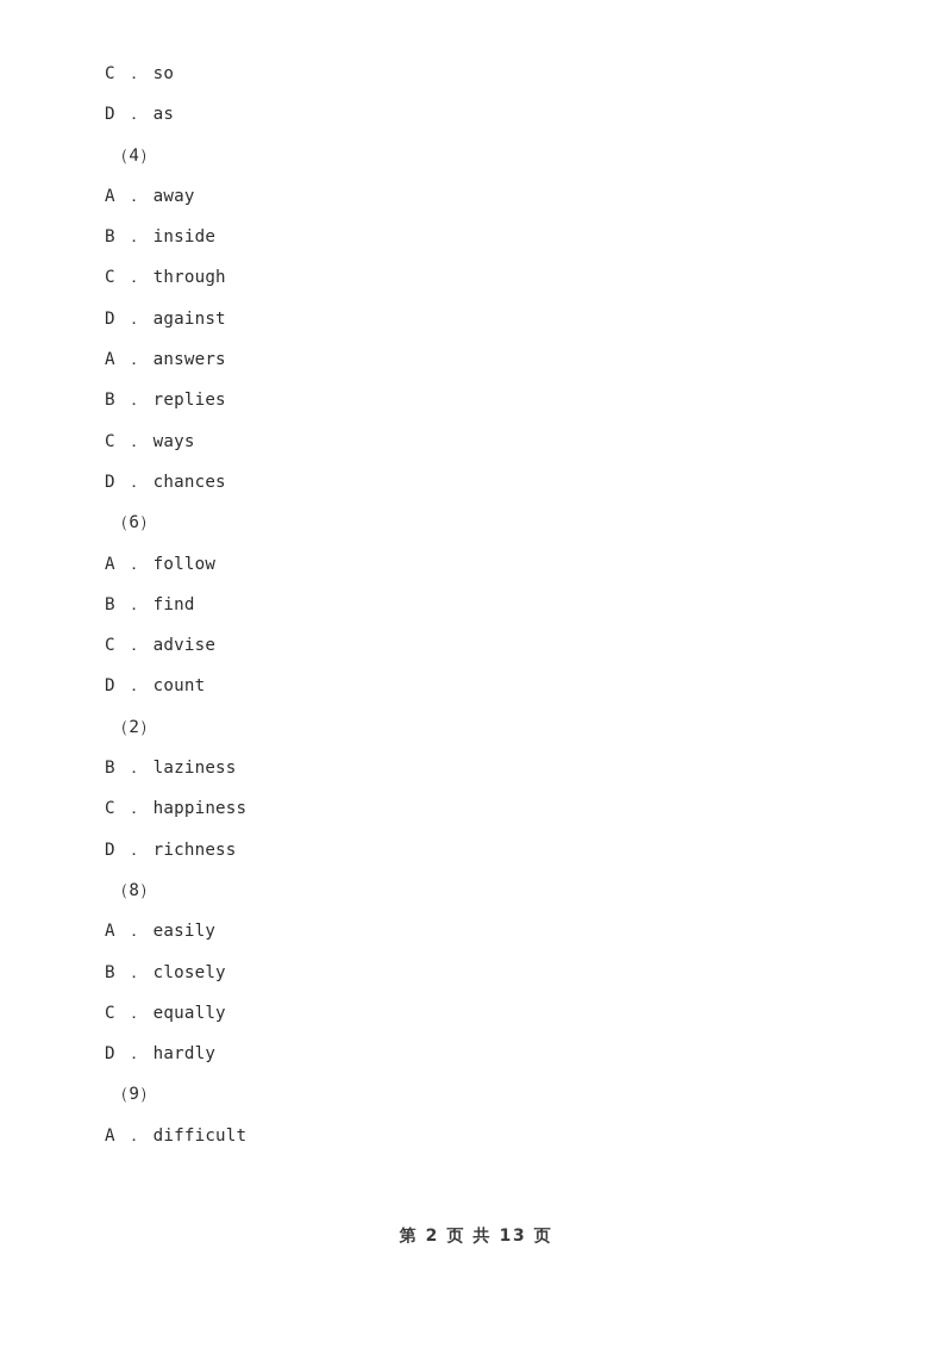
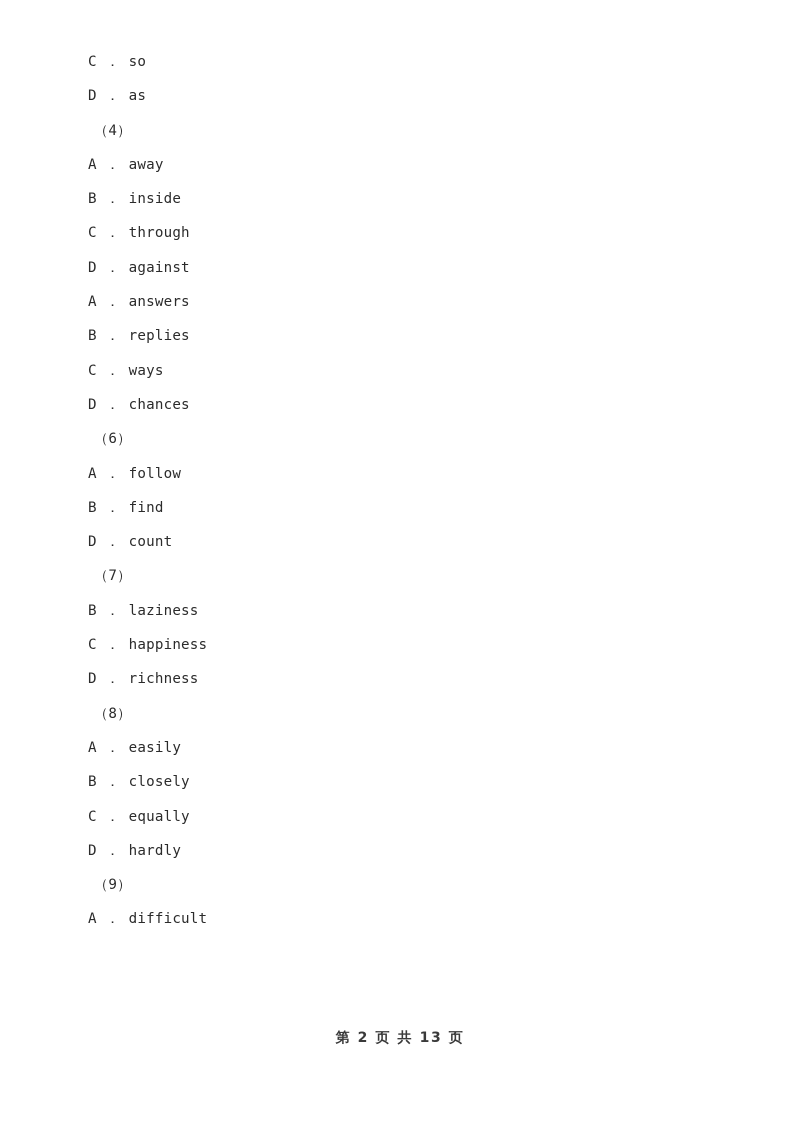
  C ． so
  D ． as
  （4）
  A ． away
  B ． inside
  C ． through
  D ． against
  A ． answers
  B ． replies
  C ． ways
  D ． chances
  （6）
  A ． follow
  B ． find
- C ． advise
  D ． count
- （2）
+ （7）
  B ． laziness
  C ． happiness
  D ． richness
  （8）
  A ． easily
  B ． closely
  C ． equally
  D ． hardly
  （9）
  A ． difficult
  第 2 页 共 13 页
